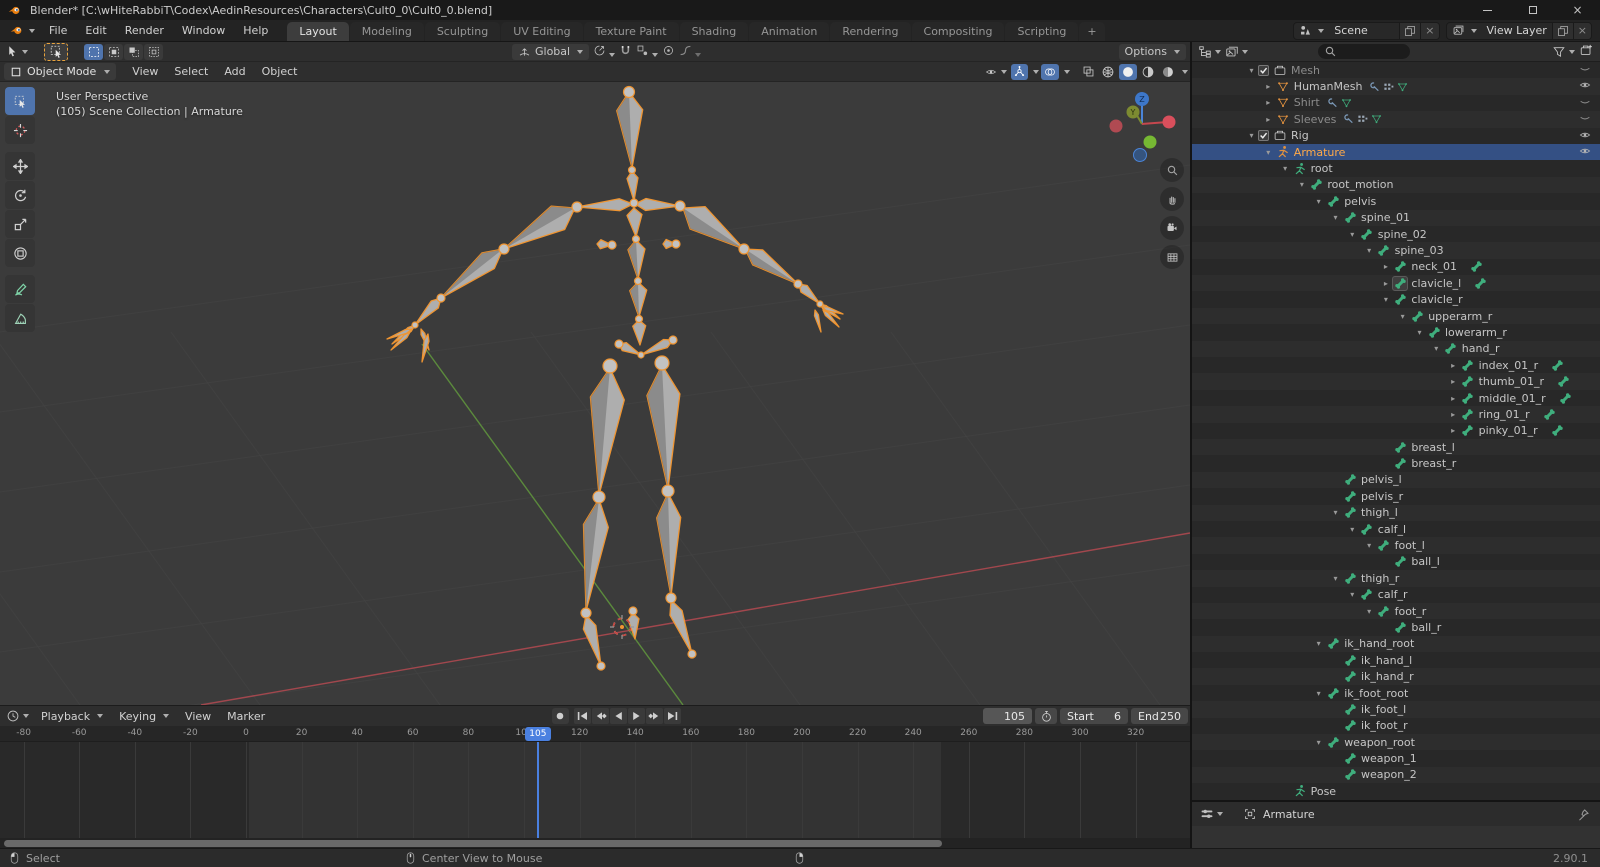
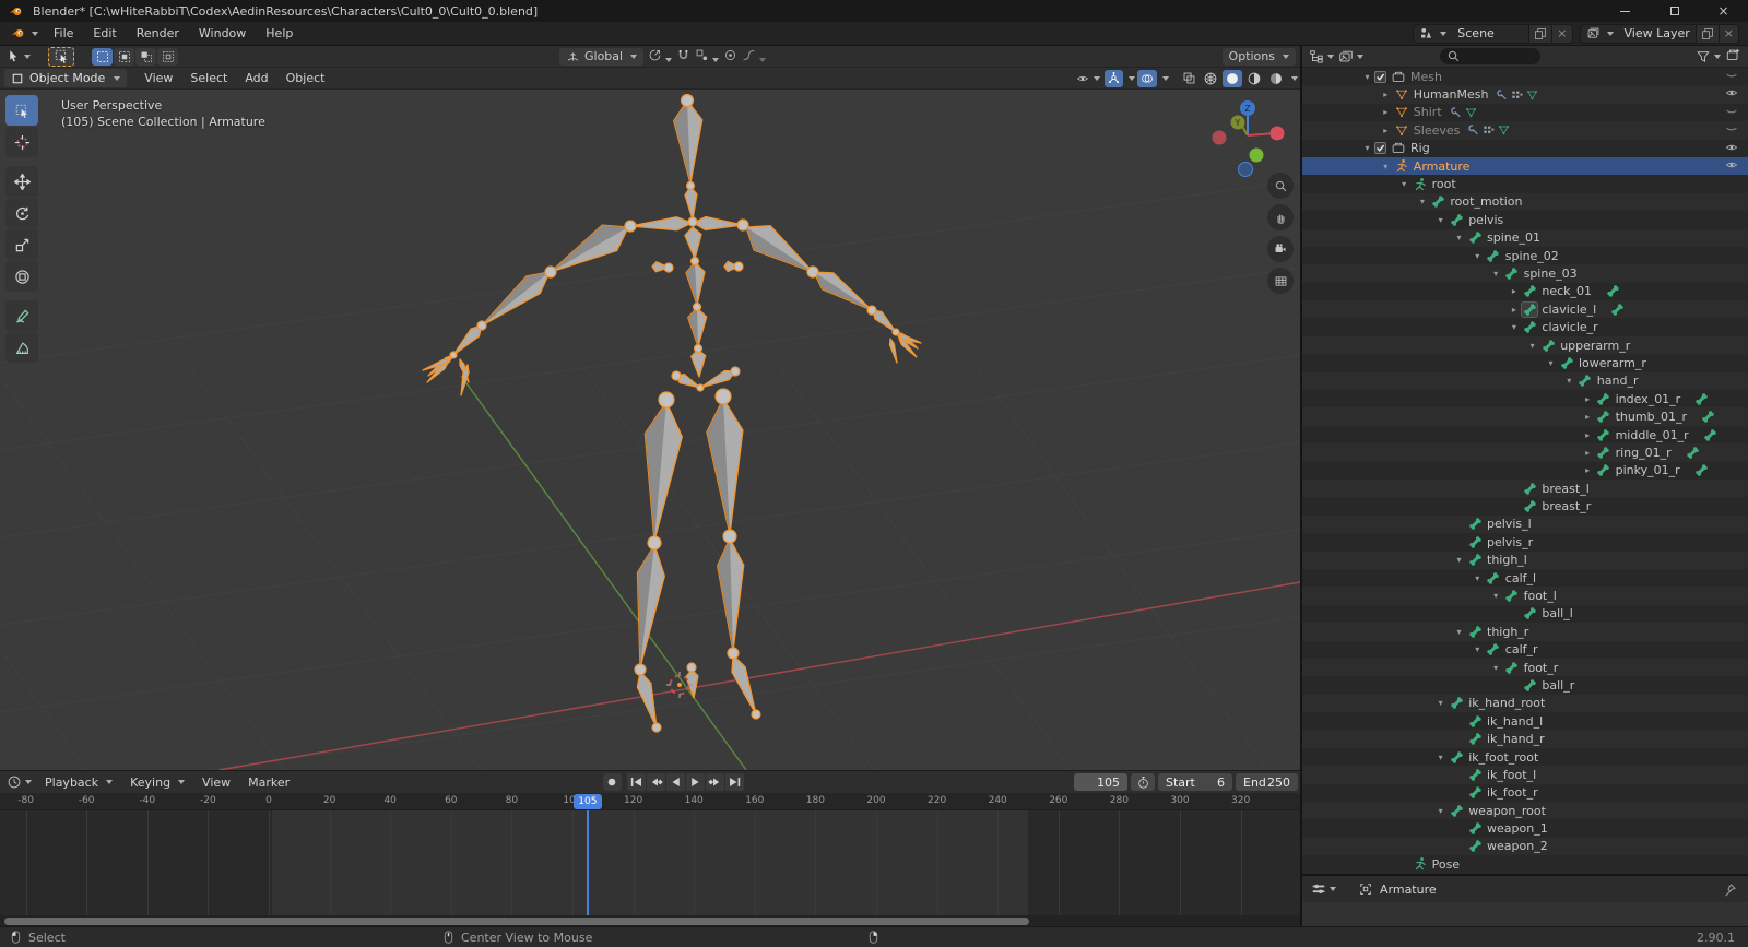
  Blender* [C:\wHiteRabbiT\Codex\AedinResources\Characters\Cult0_0\Cult0_0.blend]
  ×
  File
  Edit
  Render
  Window
  Help
- Layout
- Modeling
- Sculpting
- UV Editing
- Texture Paint
- Shading
- Animation
- Rendering
- Compositing
- Scripting
- +
  Scene
  ×
  View Layer
  ×
  Global
  Options
  Object Mode
  View
  Select
  Add
  Object
  User Perspective
  (105) Scene Collection | Armature
  Z
  Y
  Playback
  Keying
  View
  Marker
  105
  Start
  6
  End
  250
  -80
  -60
  -40
  -20
  0
  20
  40
  60
  80
  120
  140
  160
  180
  200
  220
  240
  260
  280
  300
  320
  105
  ▾
  Mesh
  ▸
  HumanMesh
  ▸
  Shirt
  ▸
  Sleeves
  ▾
  Rig
  ▾
  Armature
  ▾
  root
  ▾
  root_motion
  ▾
  pelvis
  ▾
  spine_01
  ▾
  spine_02
  ▾
  spine_03
  ▸
  neck_01
  ▸
  clavicle_l
  ▾
  clavicle_r
  ▾
  upperarm_r
  ▾
  lowerarm_r
  ▾
  hand_r
  ▸
  index_01_r
  ▸
  thumb_01_r
  ▸
  middle_01_r
  ▸
  ring_01_r
  ▸
  pinky_01_r
  breast_l
  breast_r
  pelvis_l
  pelvis_r
  ▾
  thigh_l
  ▾
  calf_l
  ▾
  foot_l
  ball_l
  ▾
  thigh_r
  ▾
  calf_r
  ▾
  foot_r
  ball_r
  ▾
  ik_hand_root
  ik_hand_l
  ik_hand_r
  ▾
  ik_foot_root
  ik_foot_l
  ik_foot_r
  ▾
  weapon_root
  weapon_1
  weapon_2
  Pose
  Armature
  Select
  Center View to Mouse
  2.90.1
